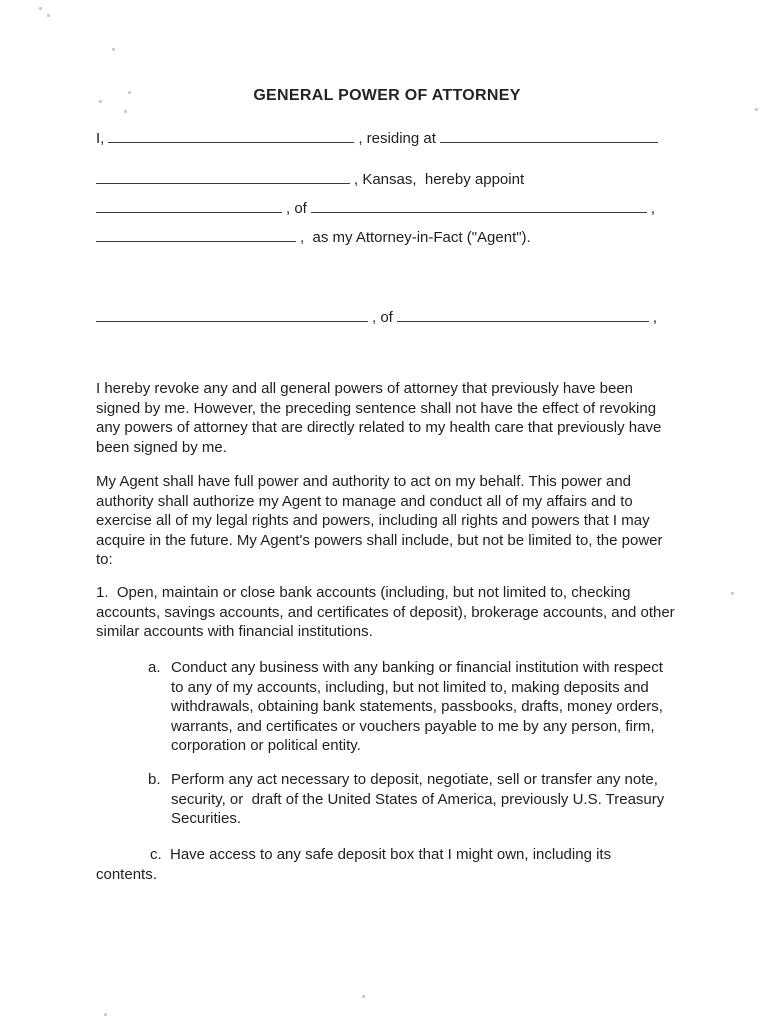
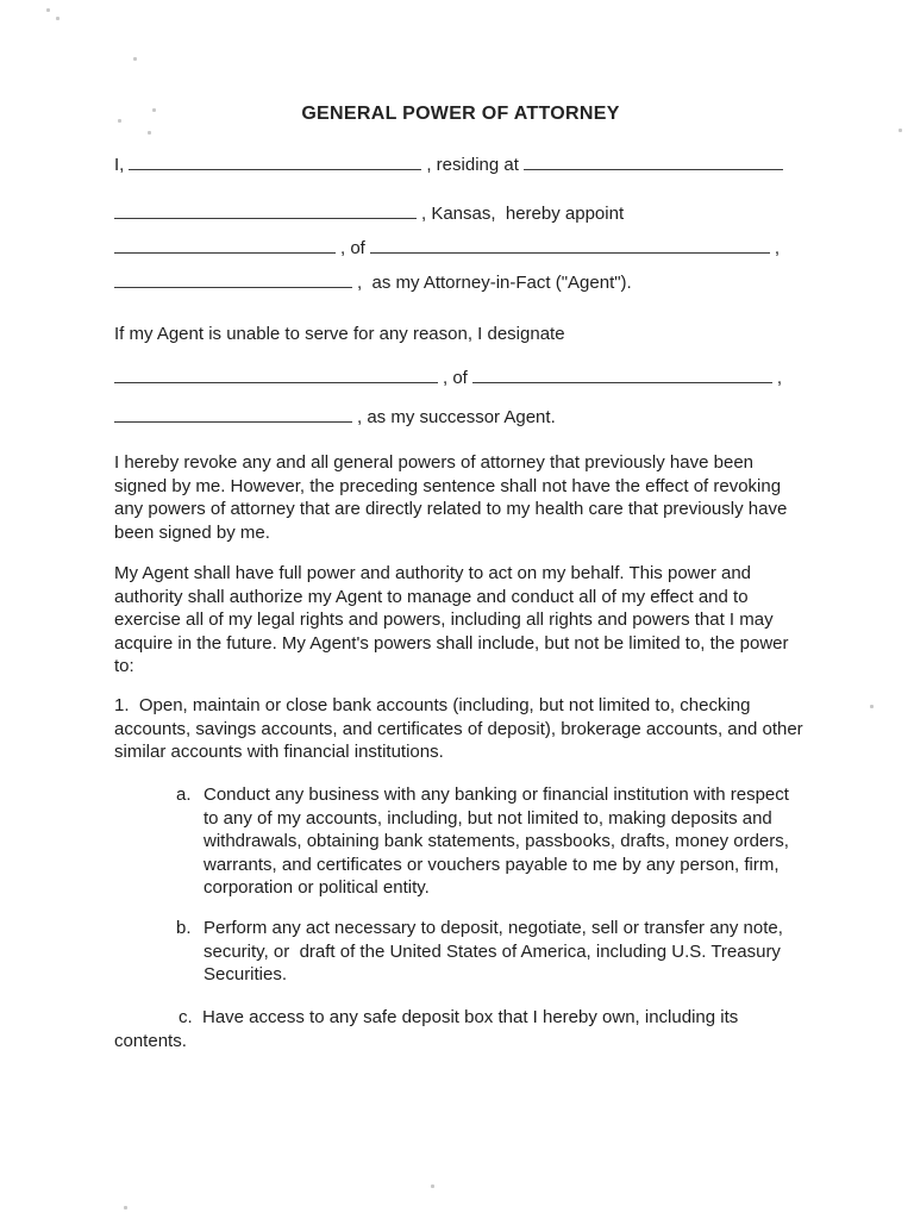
  GENERAL POWER OF ATTORNEY
  I, , residing at
  , Kansas, hereby appoint
  , of ,
  , as my Attorney-in-Fact ("Agent").
+ If my Agent is unable to serve for any reason, I designate
  , of ,
+ , as my successor Agent.
  I hereby revoke any and all general powers of attorney that previously have been signed by me. However, the preceding sentence shall not have the effect of revoking any powers of attorney that are directly related to my health care that previously have been signed by me.
- My Agent shall have full power and authority to act on my behalf. This power and authority shall authorize my Agent to manage and conduct all of my affairs and to exercise all of my legal rights and powers, including all rights and powers that I may acquire in the future. My Agent's powers shall include, but not be limited to, the power to:
+ My Agent shall have full power and authority to act on my behalf. This power and authority shall authorize my Agent to manage and conduct all of my effect and to exercise all of my legal rights and powers, including all rights and powers that I may acquire in the future. My Agent's powers shall include, but not be limited to, the power to:
  1. Open, maintain or close bank accounts (including, but not limited to, checking accounts, savings accounts, and certificates of deposit), brokerage accounts, and other similar accounts with financial institutions.
  a.
  Conduct any business with any banking or financial institution with respect to any of my accounts, including, but not limited to, making deposits and withdrawals, obtaining bank statements, passbooks, drafts, money orders, warrants, and certificates or vouchers payable to me by any person, firm, corporation or political entity.
  b.
- Perform any act necessary to deposit, negotiate, sell or transfer any note, security, or draft of the United States of America, previously U.S. Treasury Securities.
+ Perform any act necessary to deposit, negotiate, sell or transfer any note, security, or draft of the United States of America, including U.S. Treasury Securities.
- c. Have access to any safe deposit box that I might own, including its
+ c. Have access to any safe deposit box that I hereby own, including its
  contents.
